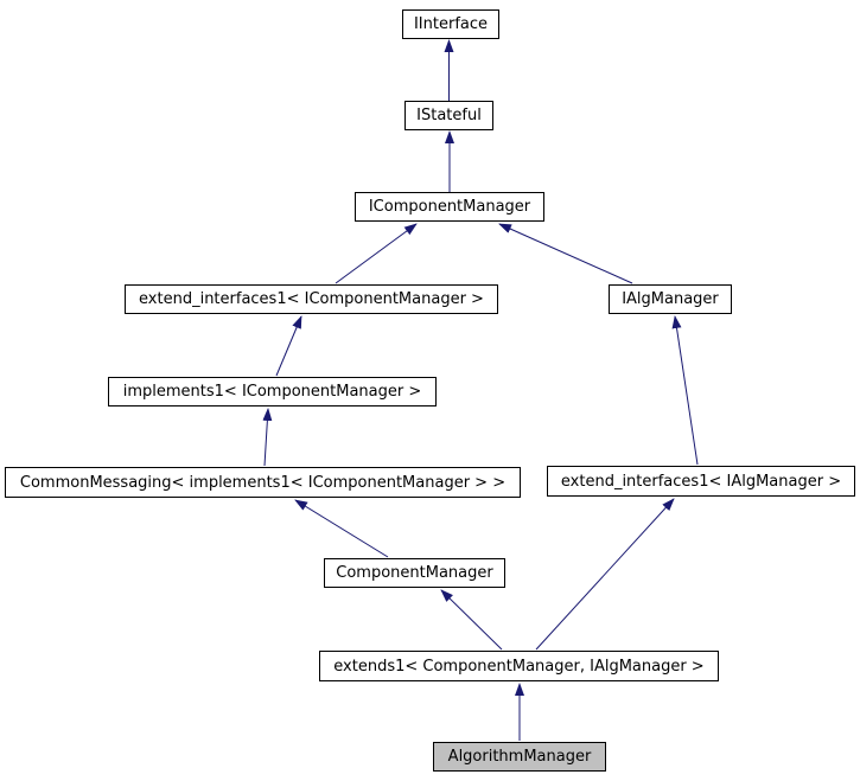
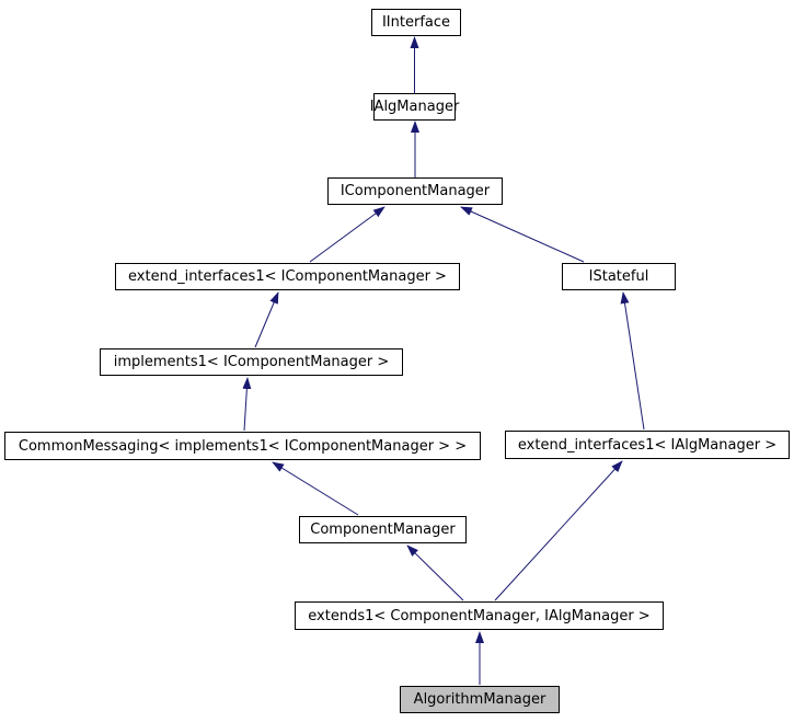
  IInterface
- IStateful
+ IAlgManager
  IComponentManager
  extend_interfaces1< IComponentManager >
- IAlgManager
+ IStateful
  implements1< IComponentManager >
  CommonMessaging< implements1< IComponentManager > >
  extend_interfaces1< IAlgManager >
  ComponentManager
  extends1< ComponentManager, IAlgManager >
  AlgorithmManager
